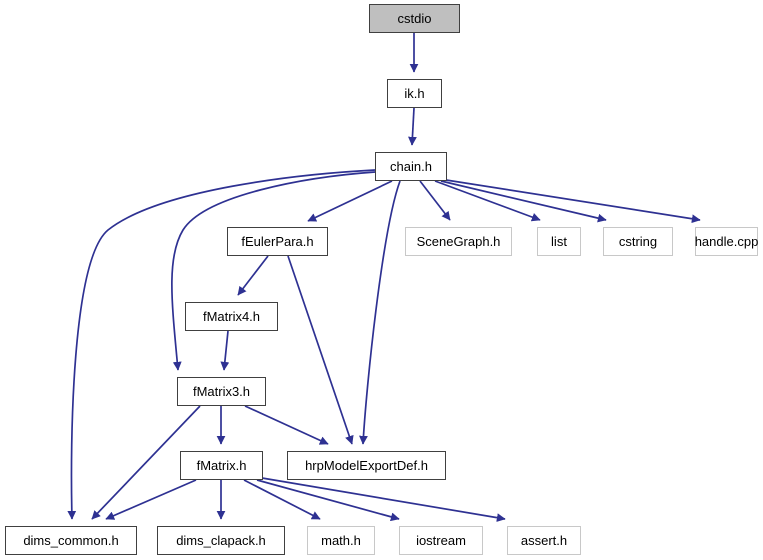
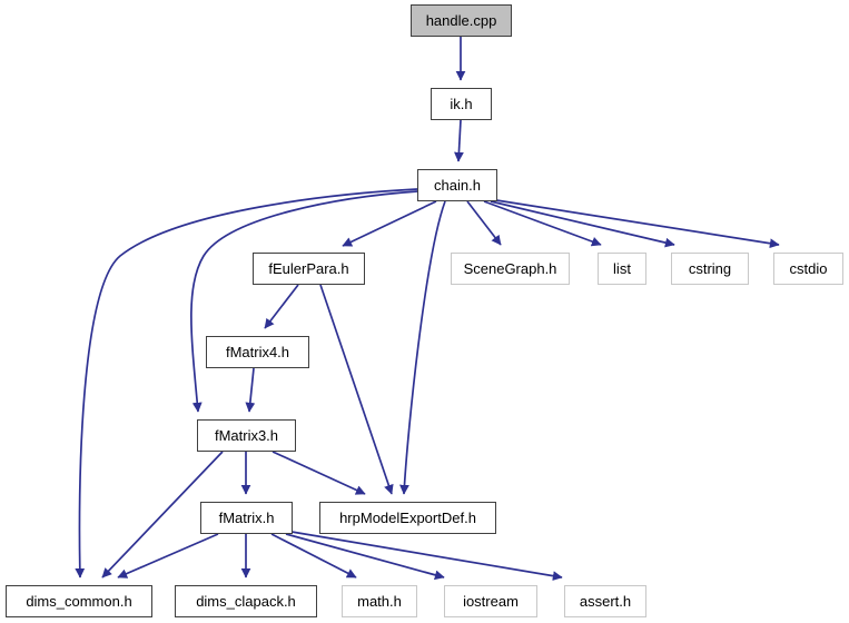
- cstdio
+ handle.cpp
  ik.h
  chain.h
  fEulerPara.h
  SceneGraph.h
  list
  cstring
- handle.cpp
+ cstdio
  fMatrix4.h
  fMatrix3.h
  fMatrix.h
  hrpModelExportDef.h
  dims_common.h
  dims_clapack.h
  math.h
  iostream
  assert.h
